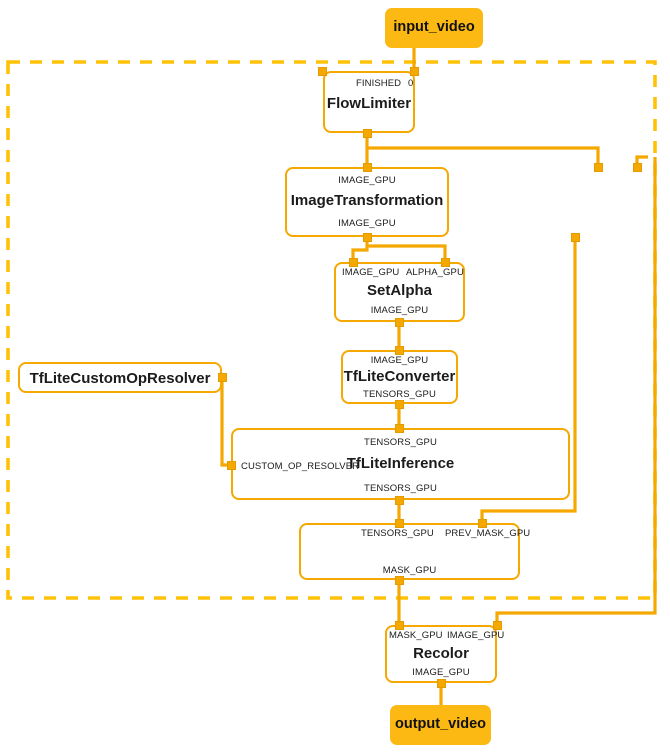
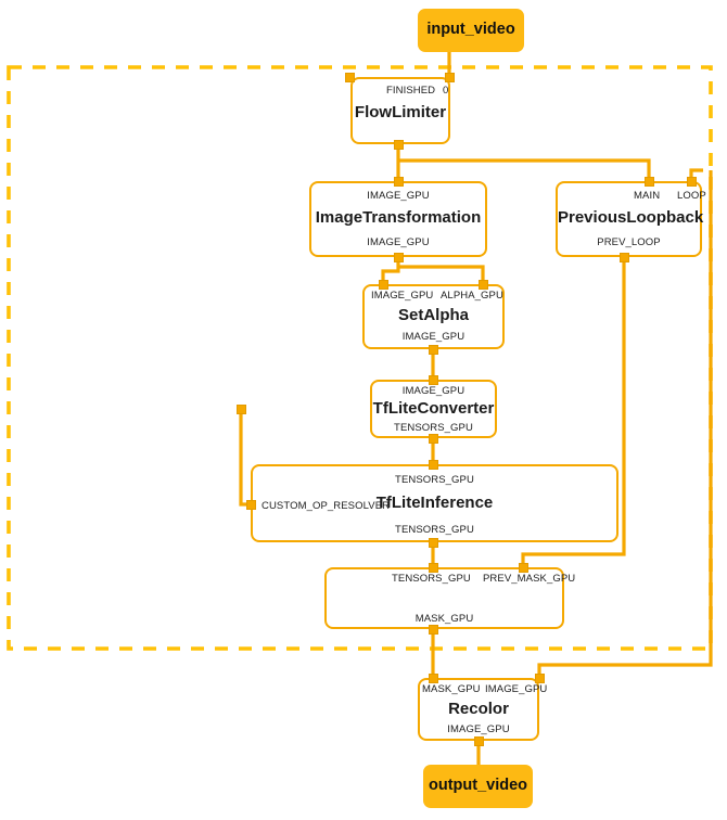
  input_video
  output_video
  FINISHED
  0
  FlowLimiter
  IMAGE_GPU
  ImageTransformation
  IMAGE_GPU
+ MAIN
+ LOOP
+ PreviousLoopback
+ PREV_LOOP
  IMAGE_GPU
  ALPHA_GPU
  SetAlpha
  IMAGE_GPU
  IMAGE_GPU
  TfLiteConverter
  TENSORS_GPU
- TfLiteCustomOpResolver
  TENSORS_GPU
  CUSTOM_OP_RESOLVER
  TfLiteInference
  TENSORS_GPU
  TENSORS_GPU
  PREV_MASK_GPU
  MASK_GPU
  MASK_GPU
  IMAGE_GPU
  Recolor
  IMAGE_GPU
